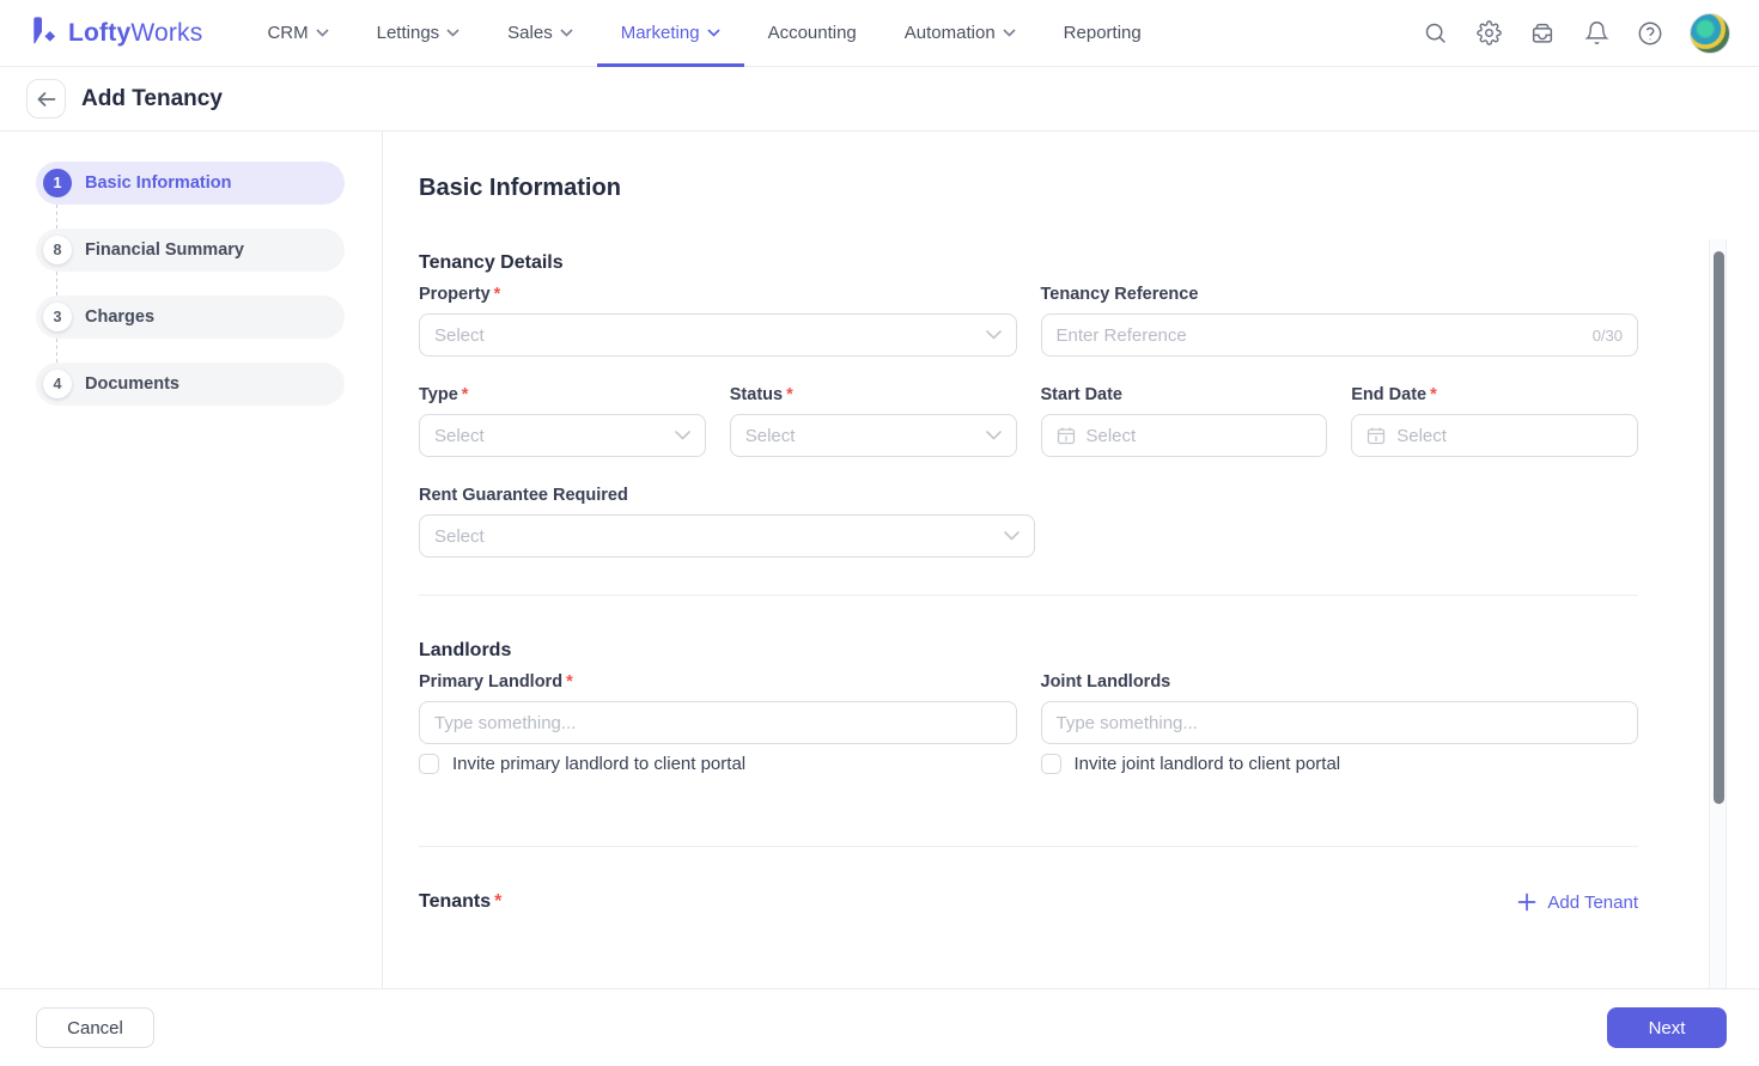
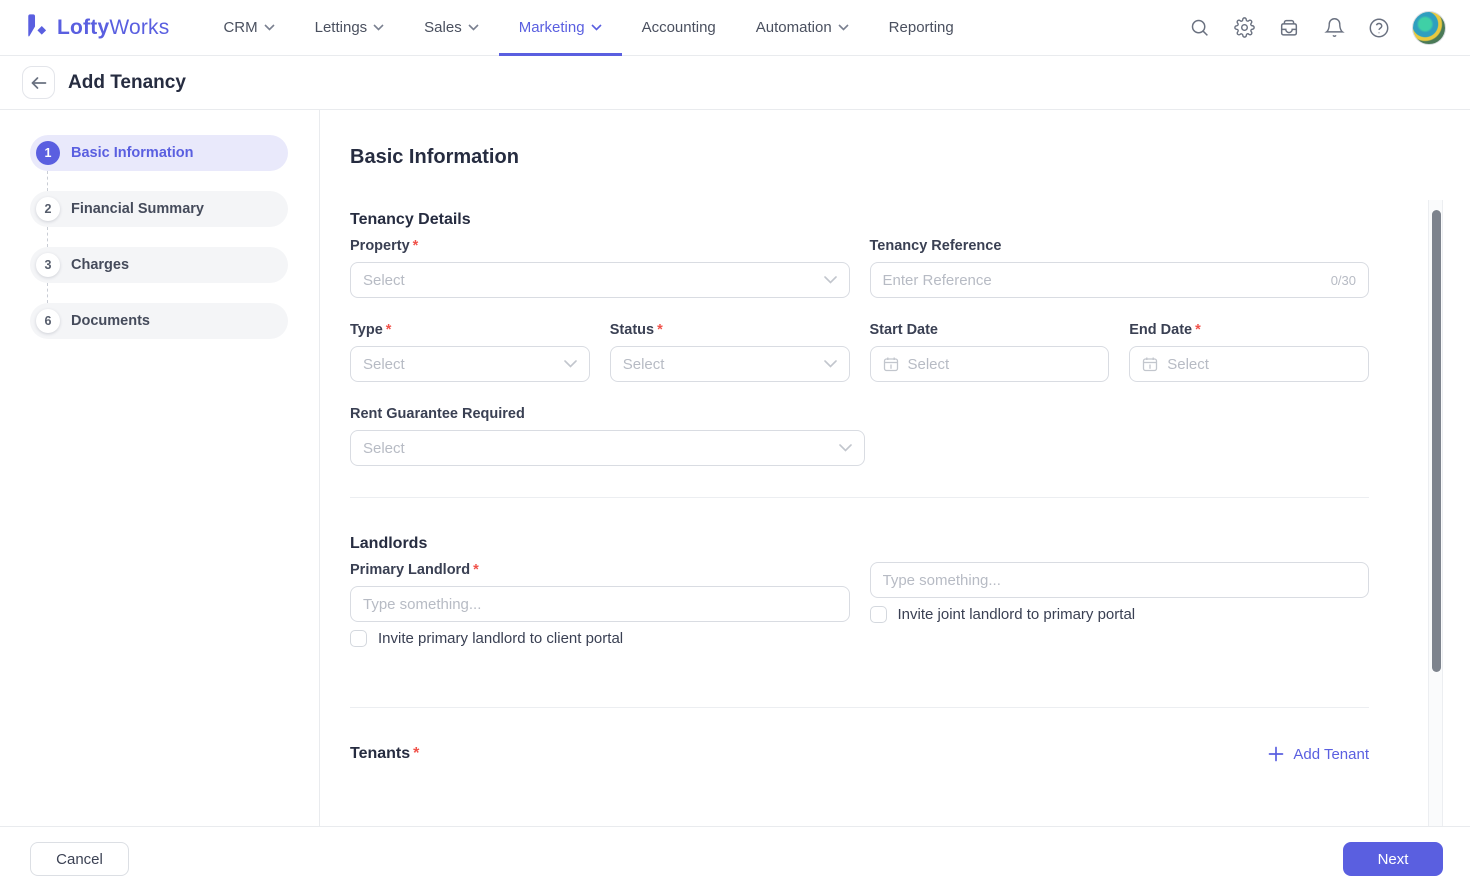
  LoftyWorks
  CRM
  Lettings
  Sales
  Marketing
  Accounting
  Automation
  Reporting
  Add Tenancy
  1
  Basic Information
- 8
+ 2
  Financial Summary
  3
  Charges
- 4
+ 6
  Documents
  Basic Information
  Tenancy Details
  Property *
  Select
  Tenancy Reference
  Enter Reference
  0/30
  Type *
  Select
  Status *
  Select
  Start Date
  Select
  End Date *
  Select
  Rent Guarantee Required
  Select
  Landlords
  Primary Landlord *
  Type something...
  Invite primary landlord to client portal
- Joint Landlords
  Type something...
- Invite joint landlord to client portal
+ Invite joint landlord to primary portal
  Tenants *
  Add Tenant
  Cancel
  Next
